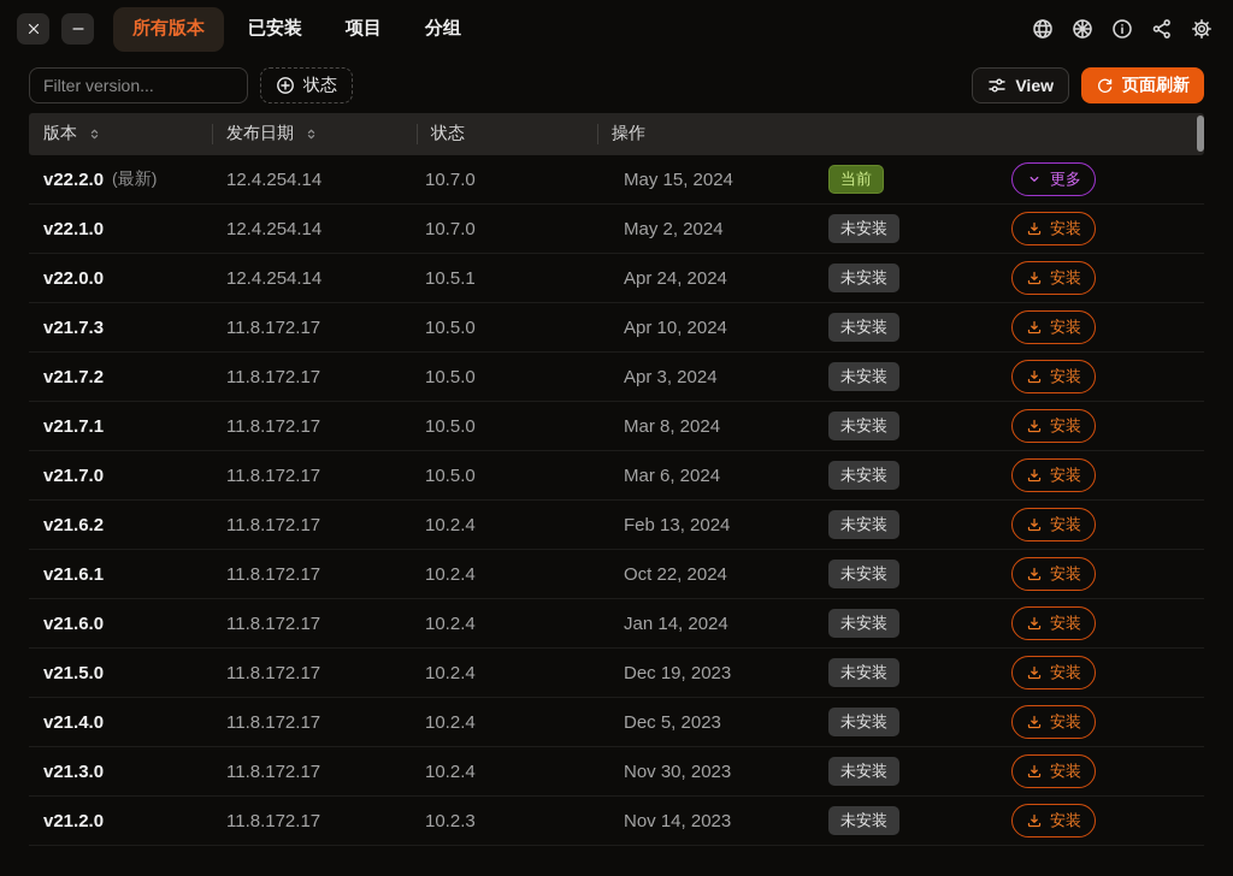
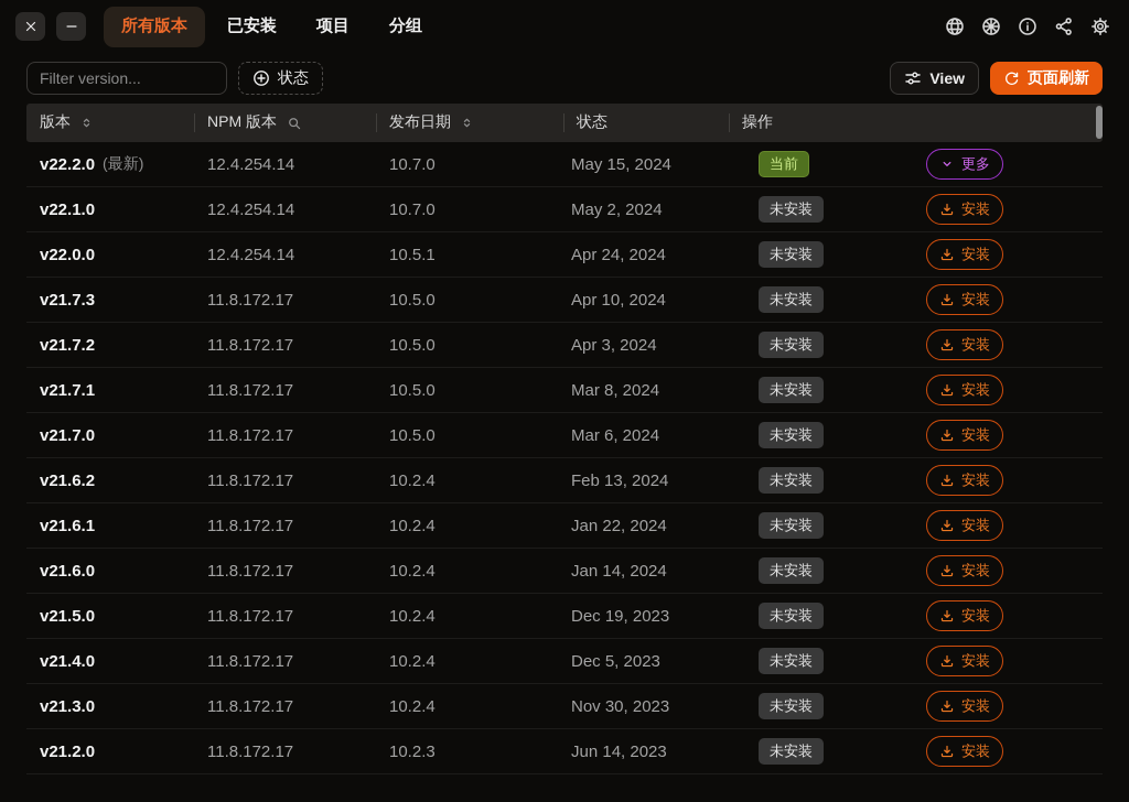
  所有版本
  已安装
  项目
  分组
  Filter version...
  状态
  View
  页面刷新
  版本
+ NPM 版本
  发布日期
  状态
  操作
  v22.2.0
  (最新)
  12.4.254.14
  10.7.0
  May 15, 2024
  当前
  更多
  v22.1.0
  12.4.254.14
  10.7.0
  May 2, 2024
  未安装
  安装
  v22.0.0
  12.4.254.14
  10.5.1
  Apr 24, 2024
  未安装
  安装
  v21.7.3
  11.8.172.17
  10.5.0
  Apr 10, 2024
  未安装
  安装
  v21.7.2
  11.8.172.17
  10.5.0
  Apr 3, 2024
  未安装
  安装
  v21.7.1
  11.8.172.17
  10.5.0
  Mar 8, 2024
  未安装
  安装
  v21.7.0
  11.8.172.17
  10.5.0
  Mar 6, 2024
  未安装
  安装
  v21.6.2
  11.8.172.17
  10.2.4
  Feb 13, 2024
  未安装
  安装
  v21.6.1
  11.8.172.17
  10.2.4
- Oct 22, 2024
+ Jan 22, 2024
  未安装
  安装
  v21.6.0
  11.8.172.17
  10.2.4
  Jan 14, 2024
  未安装
  安装
  v21.5.0
  11.8.172.17
  10.2.4
  Dec 19, 2023
  未安装
  安装
  v21.4.0
  11.8.172.17
  10.2.4
  Dec 5, 2023
  未安装
  安装
  v21.3.0
  11.8.172.17
  10.2.4
  Nov 30, 2023
  未安装
  安装
  v21.2.0
  11.8.172.17
  10.2.3
- Nov 14, 2023
+ Jun 14, 2023
  未安装
  安装
